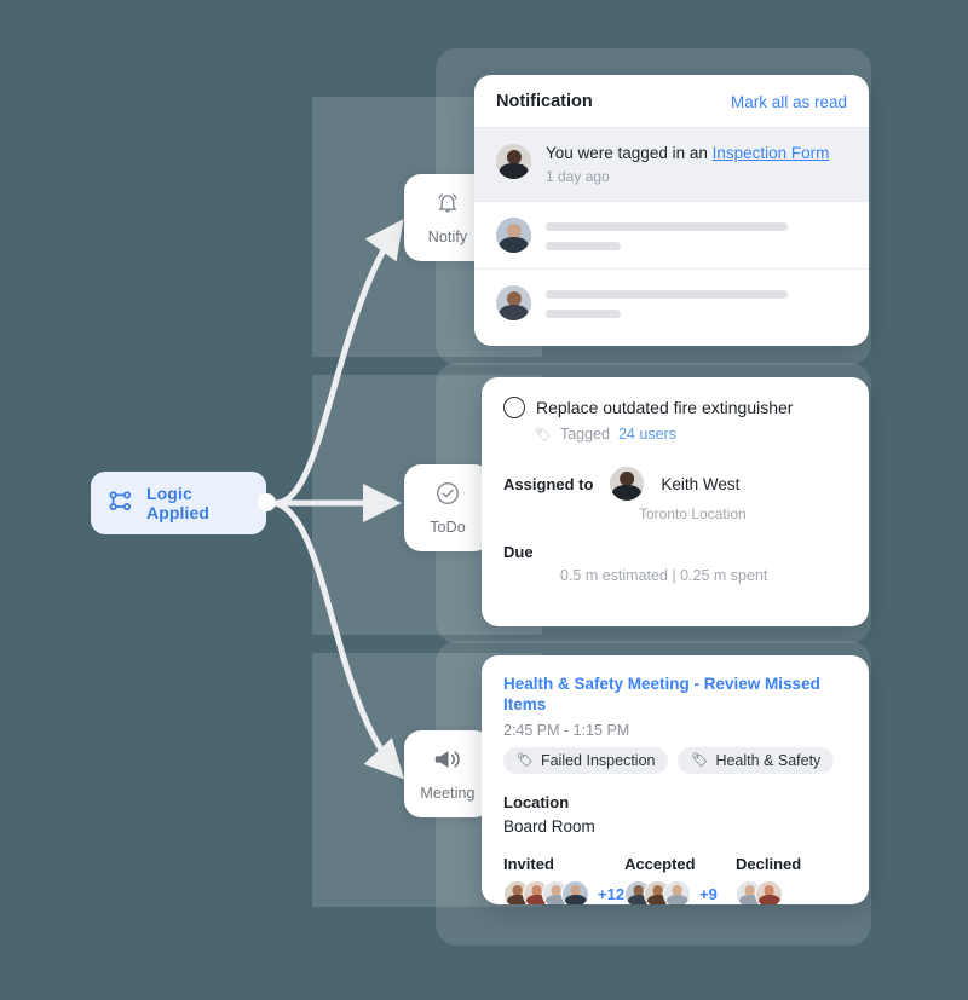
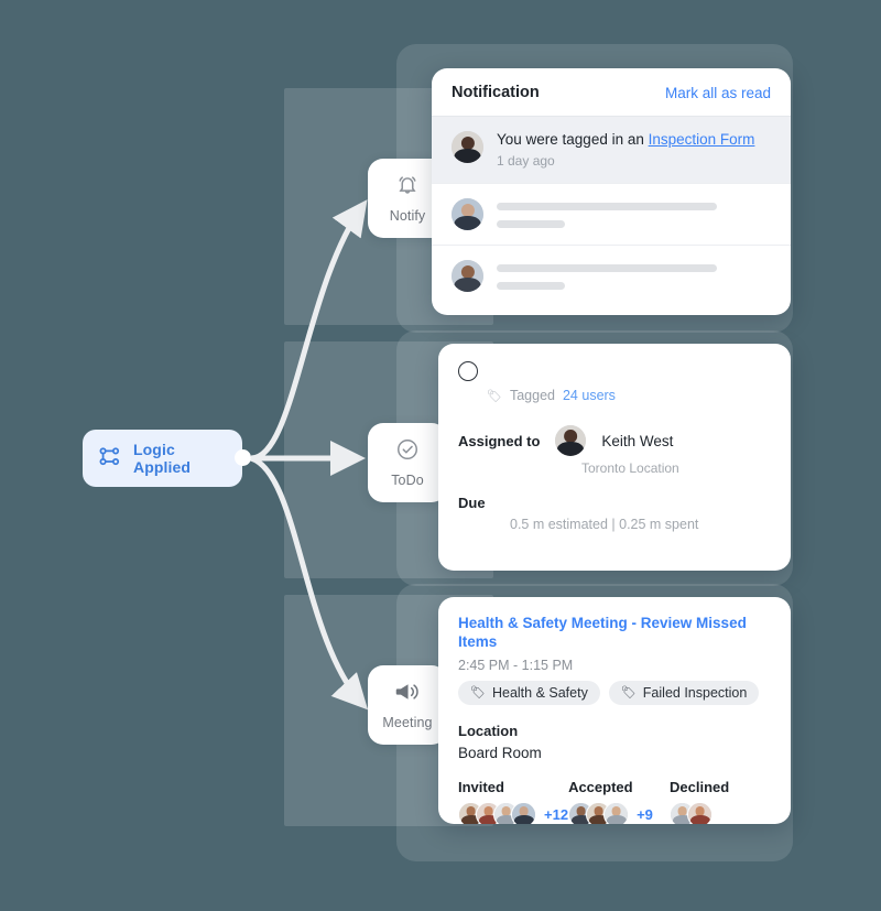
  Logic Applied
  Notify
  ToDo
  Meeting
  Notification
  Mark all as read
  You were tagged in an Inspection Form
  1 day ago
- Replace outdated fire extinguisher
  🏷
  Tagged
  24 users
  Assigned to
  Keith West
  Toronto Location
  Due
  0.5 m estimated | 0.25 m spent
  Health & Safety Meeting - Review Missed Items
  2:45 PM - 1:15 PM
  🏷
- Failed Inspection
+ Health & Safety
  🏷
- Health & Safety
+ Failed Inspection
  Location
  Board Room
  Invited
  +12
  Accepted
  +9
  Declined
